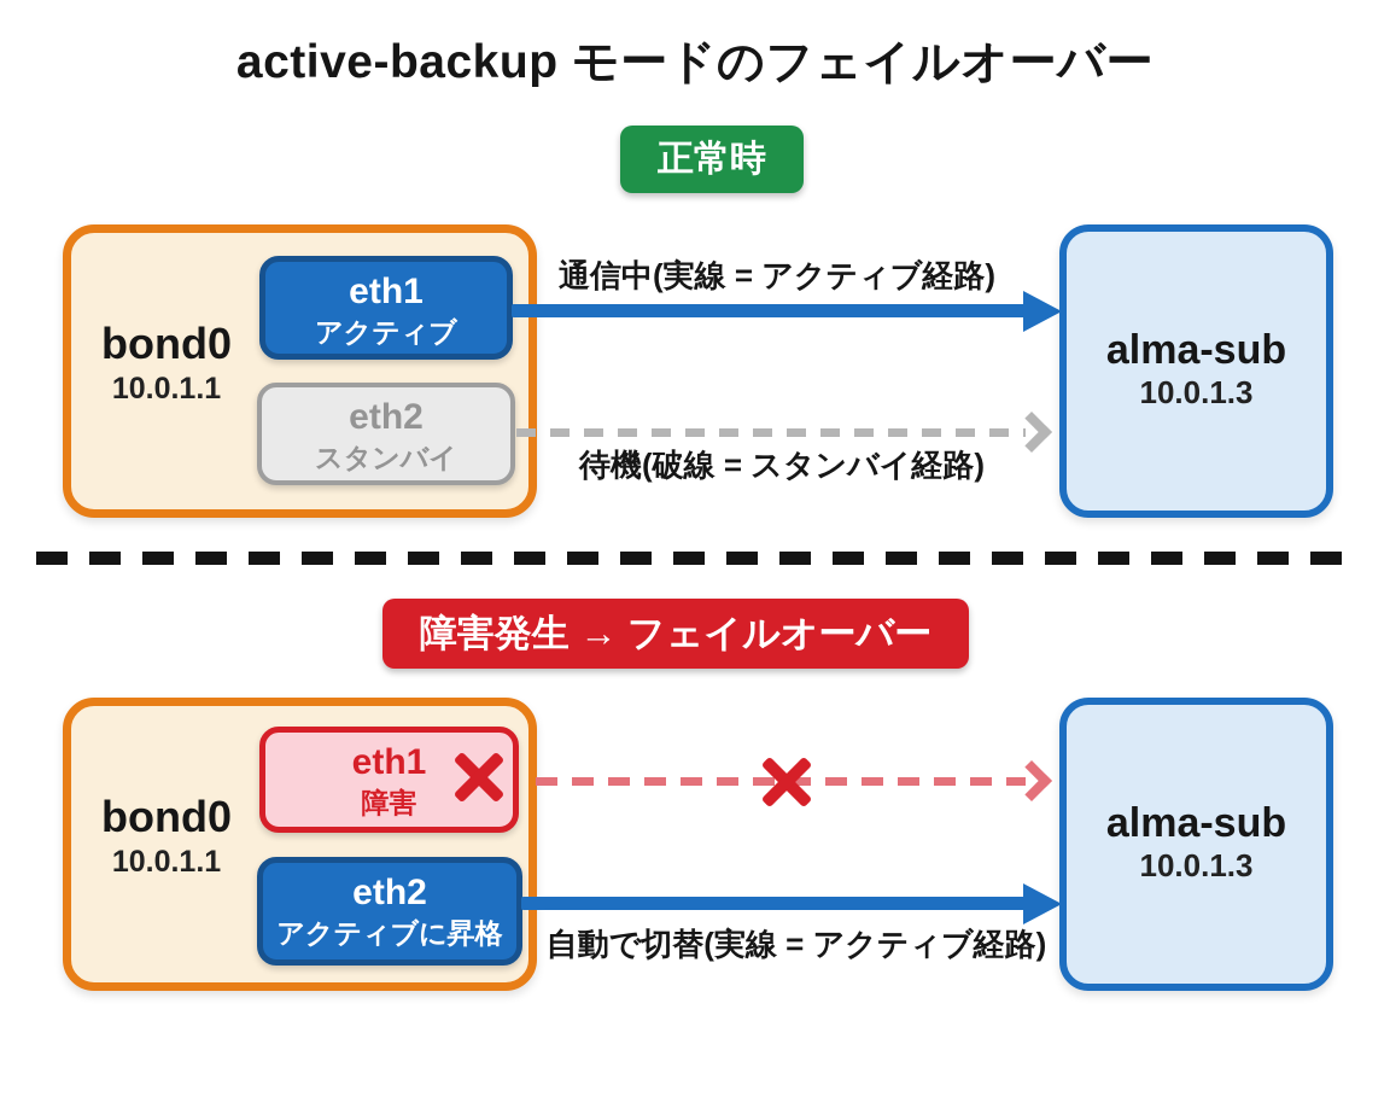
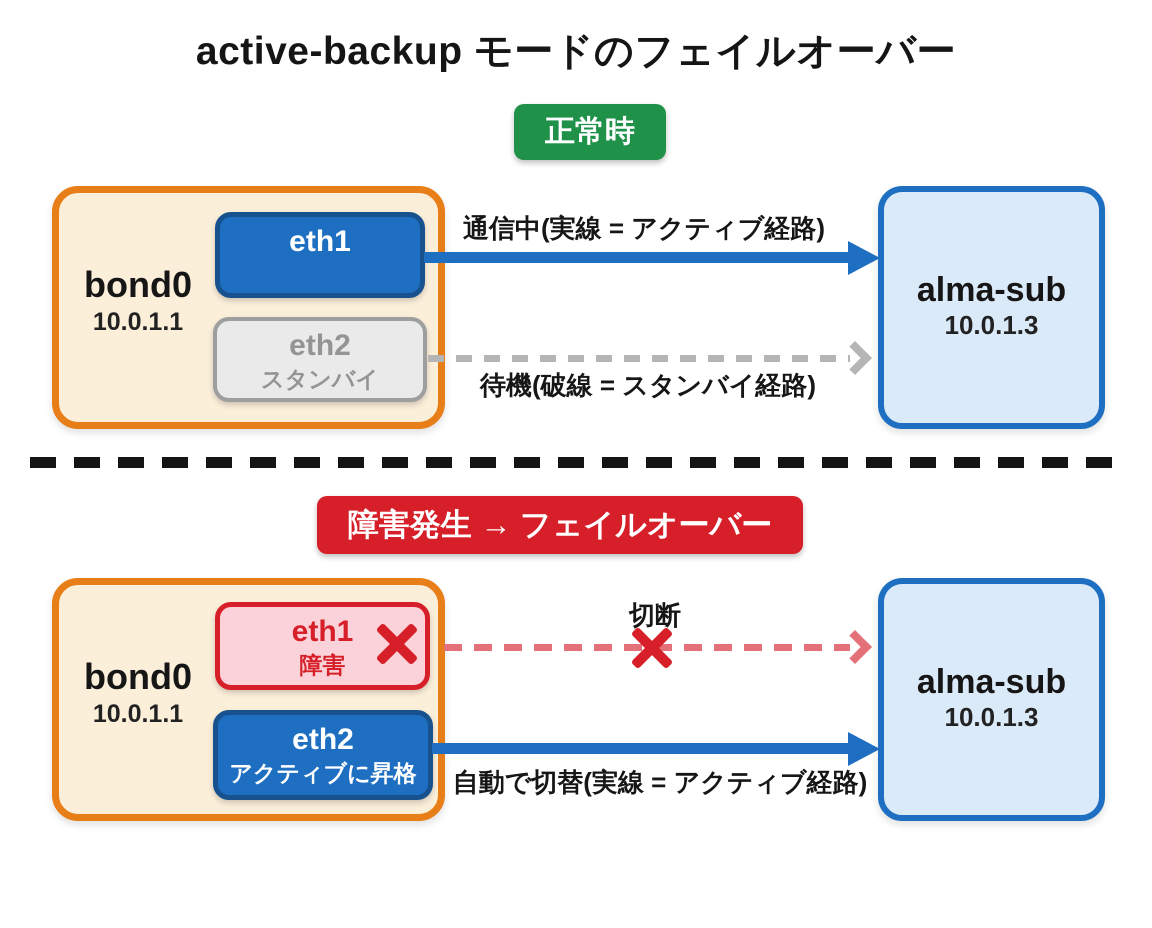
  active-backup モードのフェイルオーバー
  正常時
  bond0
  10.0.1.1
  eth1
- アクティブ
  eth2
  スタンバイ
  通信中(実線 = アクティブ経路)
  待機(破線 = スタンバイ経路)
  alma-sub
  10.0.1.3
  障害発生 → フェイルオーバー
  bond0
  10.0.1.1
  eth1
  障害
  eth2
  アクティブに昇格
+ 切断
  自動で切替(実線 = アクティブ経路)
  alma-sub
  10.0.1.3
